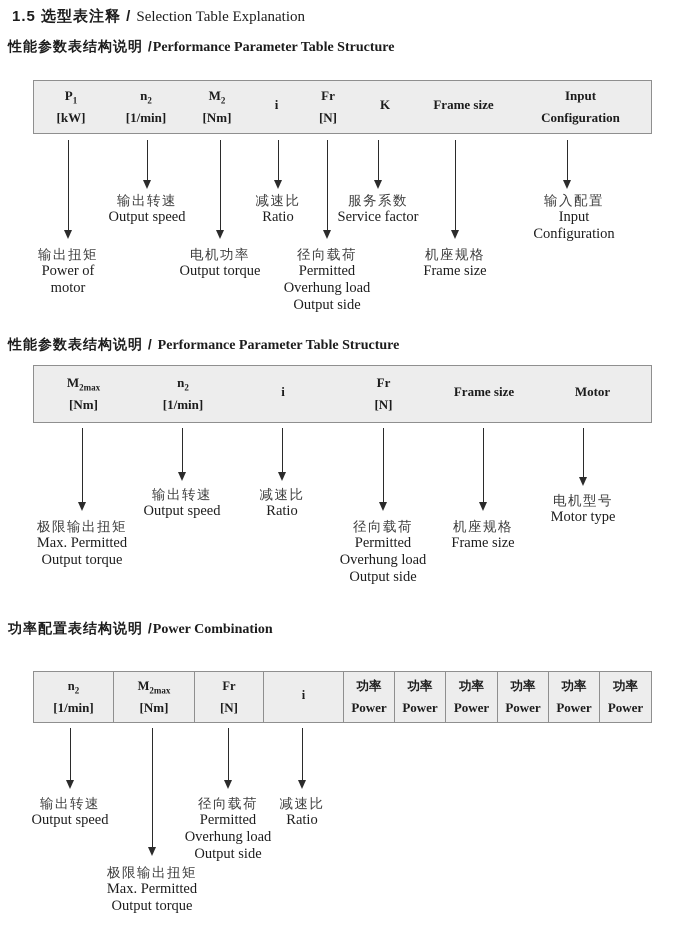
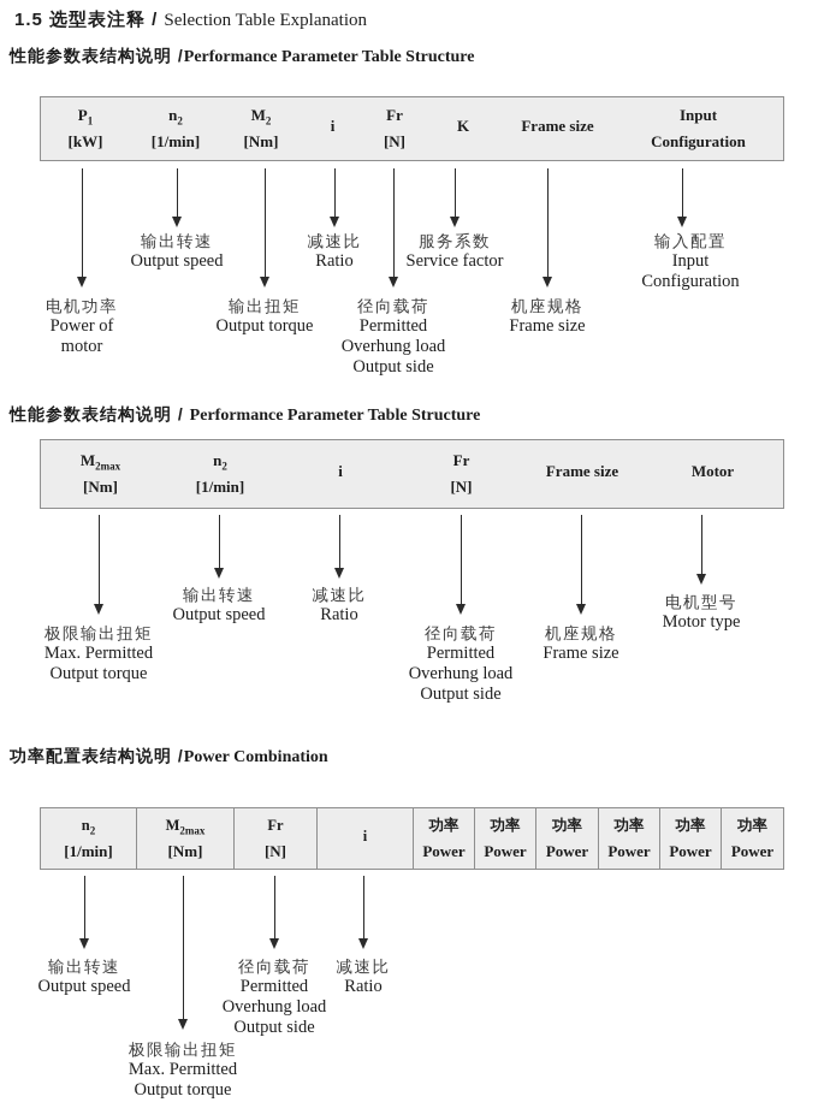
  1.5 选型表注释 / Selection Table Explanation
  性能参数表结构说明 /Performance Parameter Table Structure
  P1
  [kW]
  n2
  [1/min]
  M2
  [Nm]
  i
  Fr
  [N]
  K
  Frame size
  Input
  Configuration
- 输出扭矩
+ 电机功率
  Power of
  motor
  输出转速
  Output speed
- 电机功率
+ 输出扭矩
  Output torque
  减速比
  Ratio
  径向载荷
  Permitted
  Overhung load
  Output side
  服务系数
  Service factor
  机座规格
  Frame size
  输入配置
  Input
  Configuration
  性能参数表结构说明 / Performance Parameter Table Structure
  M2max
  [Nm]
  n2
  [1/min]
  i
  Fr
  [N]
  Frame size
  Motor
  极限输出扭矩
  Max. Permitted
  Output torque
  输出转速
  Output speed
  减速比
  Ratio
  径向载荷
  Permitted
  Overhung load
  Output side
  机座规格
  Frame size
  电机型号
  Motor type
  功率配置表结构说明 /Power Combination
  n2
  [1/min]
  M2max
  [Nm]
  Fr
  [N]
  i
  功率
  Power
  功率
  Power
  功率
  Power
  功率
  Power
  功率
  Power
  功率
  Power
  输出转速
  Output speed
  极限输出扭矩
  Max. Permitted
  Output torque
  径向载荷
  Permitted
  Overhung load
  Output side
  减速比
  Ratio
